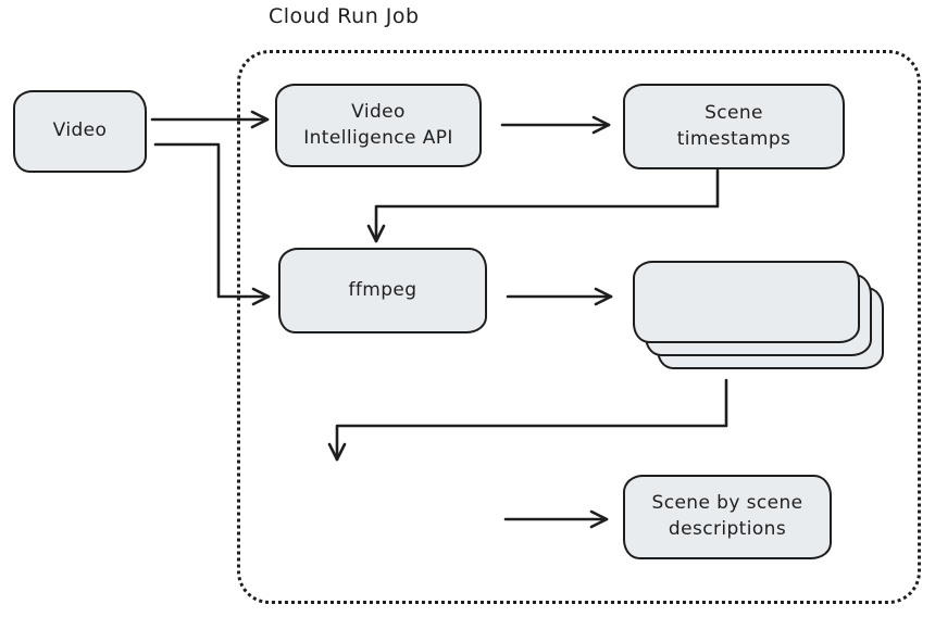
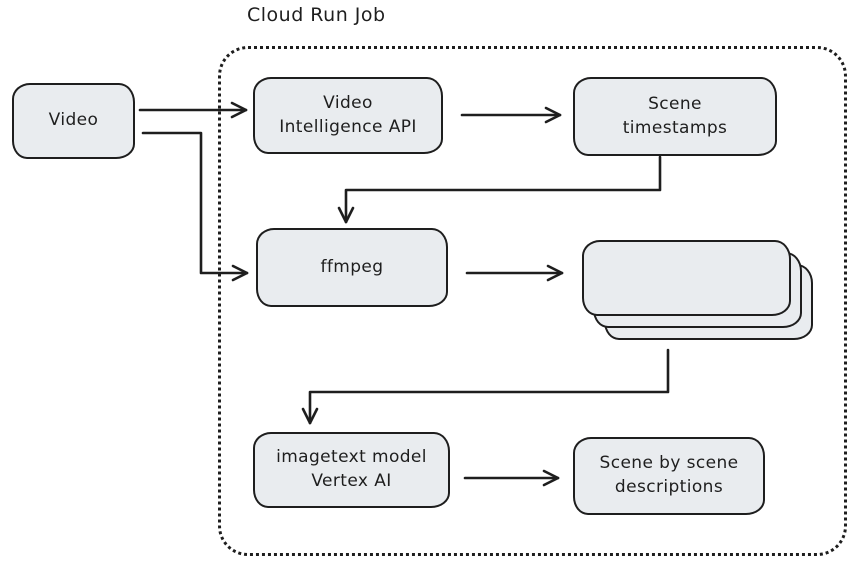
  Cloud Run Job
  Video
  Video
  Intelligence API
  Scene
  timestamps
  ffmpeg
+ imagetext model
+ Vertex AI
  Scene by scene
  descriptions
